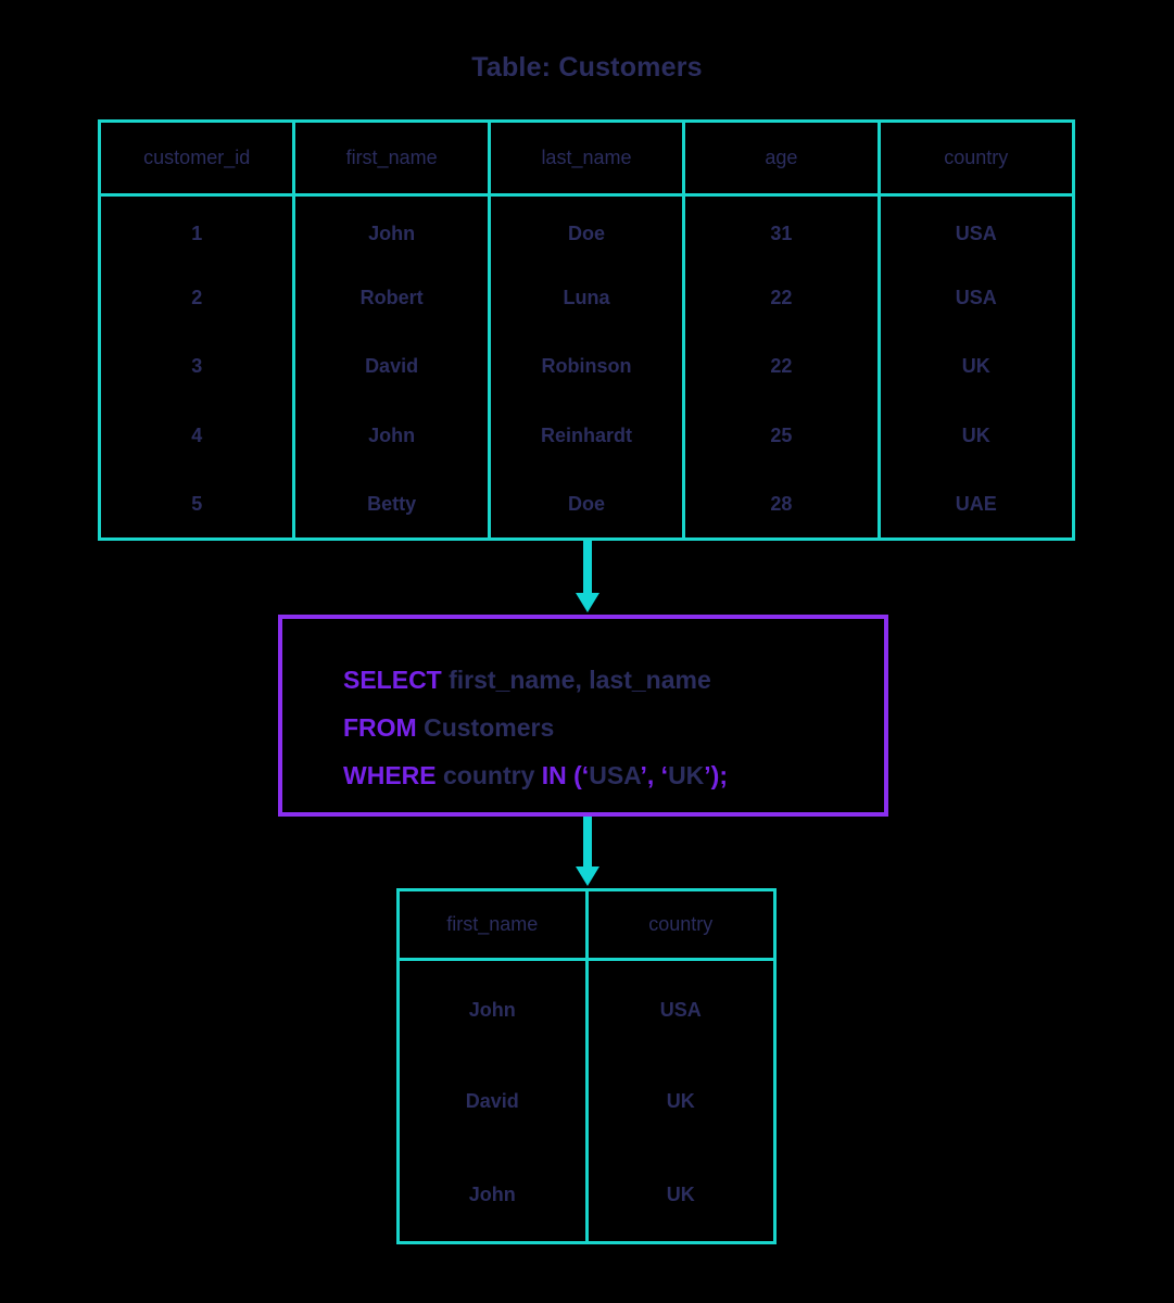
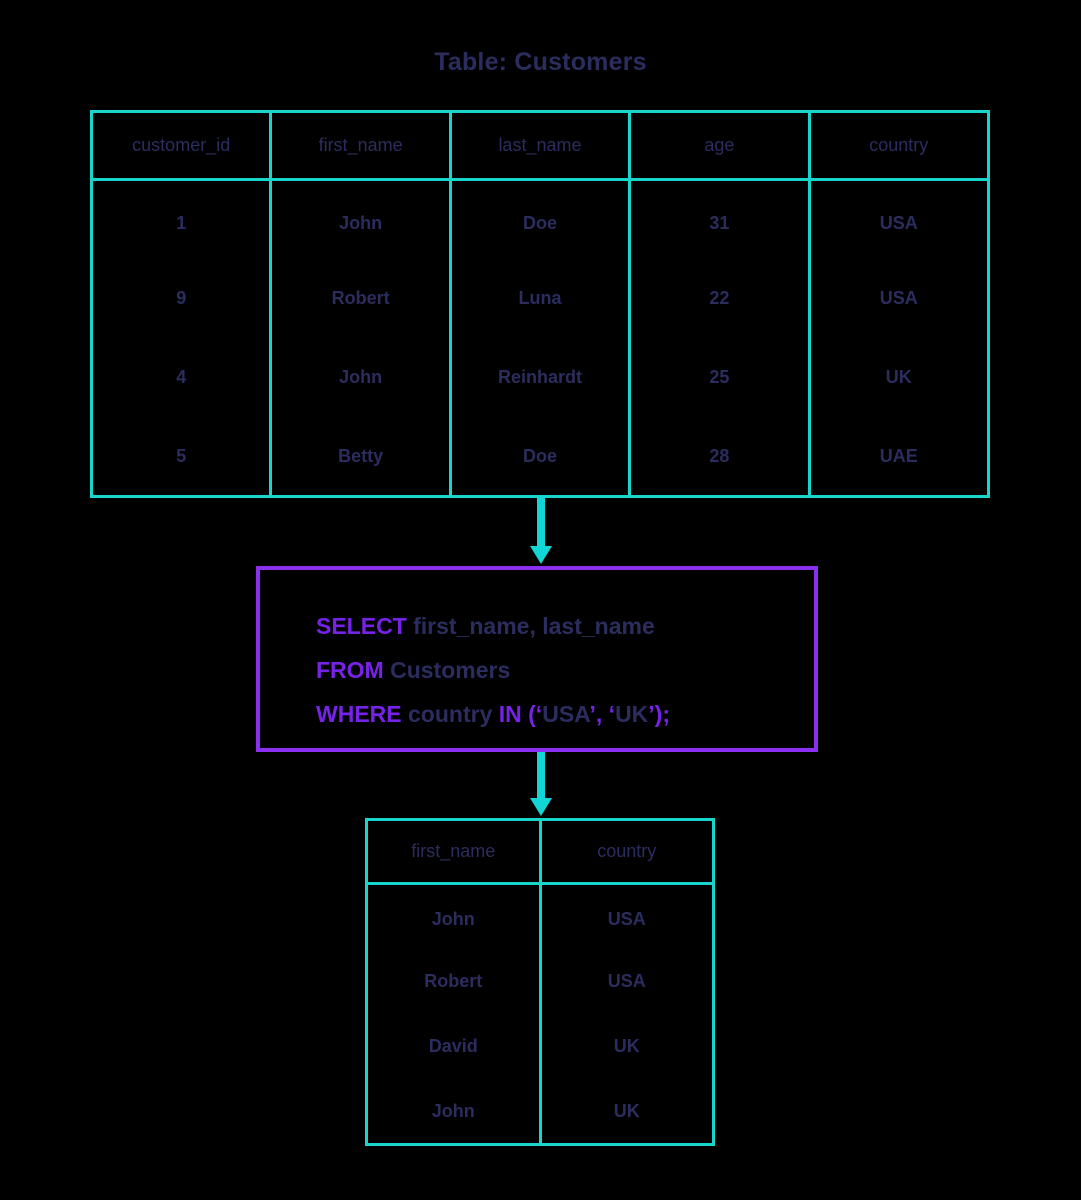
  Table: Customers
  customer_id	first_name	last_name	age	country
  1	John	Doe	31	USA
- 2	Robert	Luna	22	USA
+ 9	Robert	Luna	22	USA
- 3	David	Robinson	22	UK
  4	John	Reinhardt	25	UK
  5	Betty	Doe	28	UAE
  SELECT first_name, last_name
  FROM Customers
  WHERE country IN (‘USA’, ‘UK’);
  first_name	country
  John	USA
+ Robert	USA
  David	UK
  John	UK
